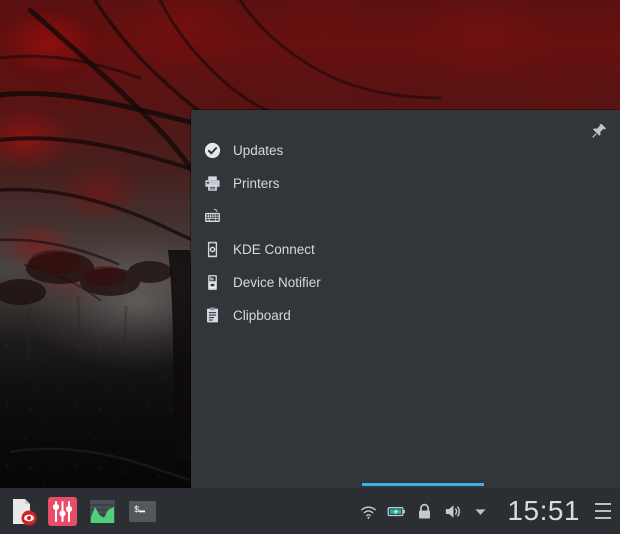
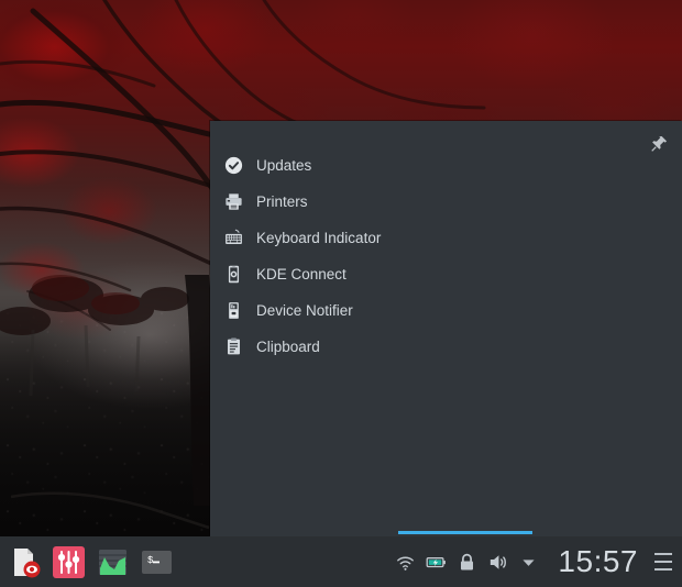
  Updates
  Printers
+ Keyboard Indicator
  KDE Connect
  Device Notifier
  Clipboard
  $
- 15:51
+ 15:57
